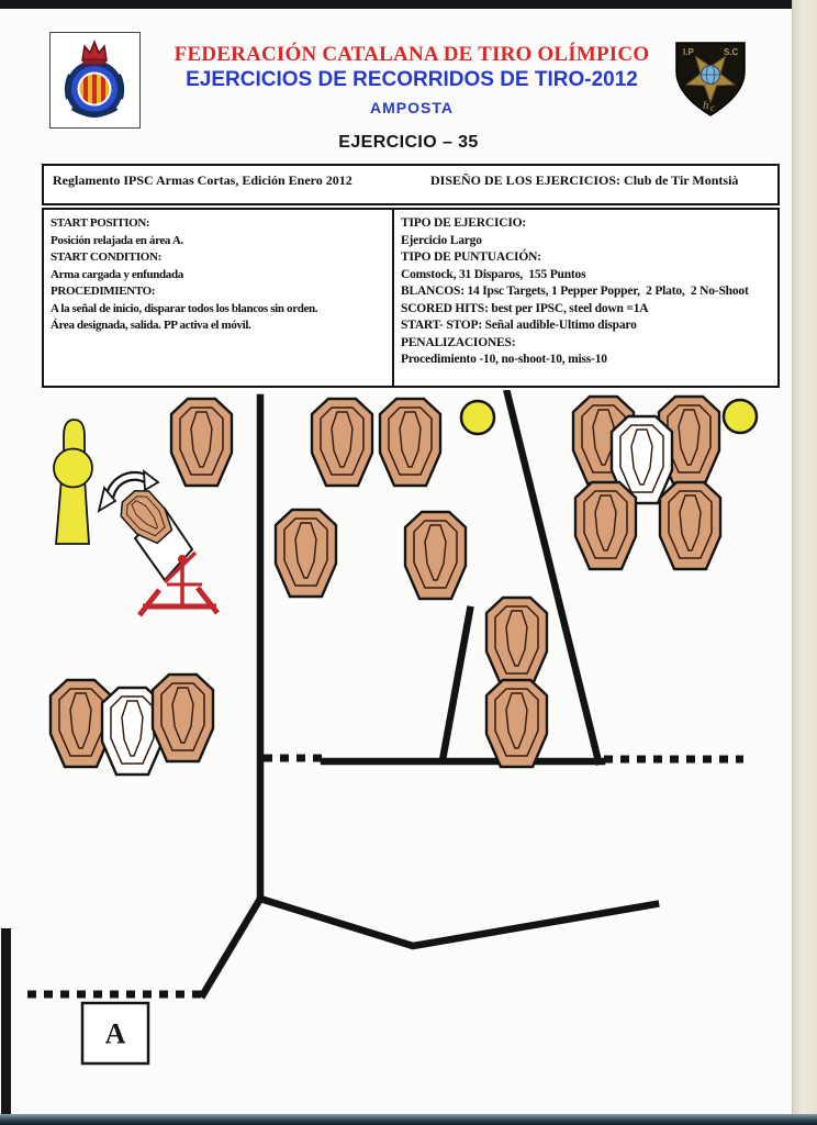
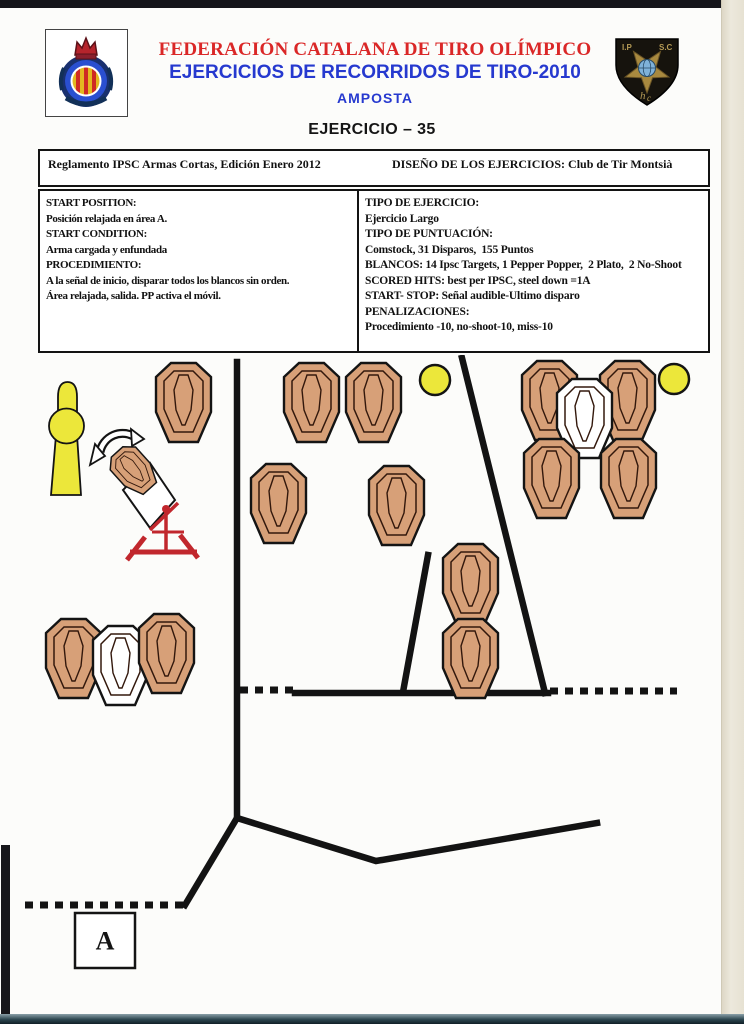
  I.P
  S.C
  h
  c
  FEDERACIÓN CATALANA DE TIRO OLÍMPICO
- EJERCICIOS DE RECORRIDOS DE TIRO-2012
+ EJERCICIOS DE RECORRIDOS DE TIRO-2010
  AMPOSTA
  EJERCICIO – 35
  Reglamento IPSC Armas Cortas, Edición Enero 2012
  DISEÑO DE LOS EJERCICIOS: Club de Tir Montsià
  START POSITION:
  Posición relajada en área A.
  START CONDITION:
  Arma cargada y enfundada
  PROCEDIMIENTO:
  A la señal de inicio, disparar todos los blancos sin orden.
- Área designada, salida. PP activa el móvil.
+ Área relajada, salida. PP activa el móvil.
  TIPO DE EJERCICIO:
  Ejercicio Largo
  TIPO DE PUNTUACIÓN:
  Comstock, 31 Disparos, 155 Puntos
  BLANCOS: 14 Ipsc Targets, 1 Pepper Popper, 2 Plato, 2 No-Shoot
  SCORED HITS: best per IPSC, steel down =1A
  START- STOP: Señal audible-Ultimo disparo
  PENALIZACIONES:
  Procedimiento -10, no-shoot-10, miss-10
  A
